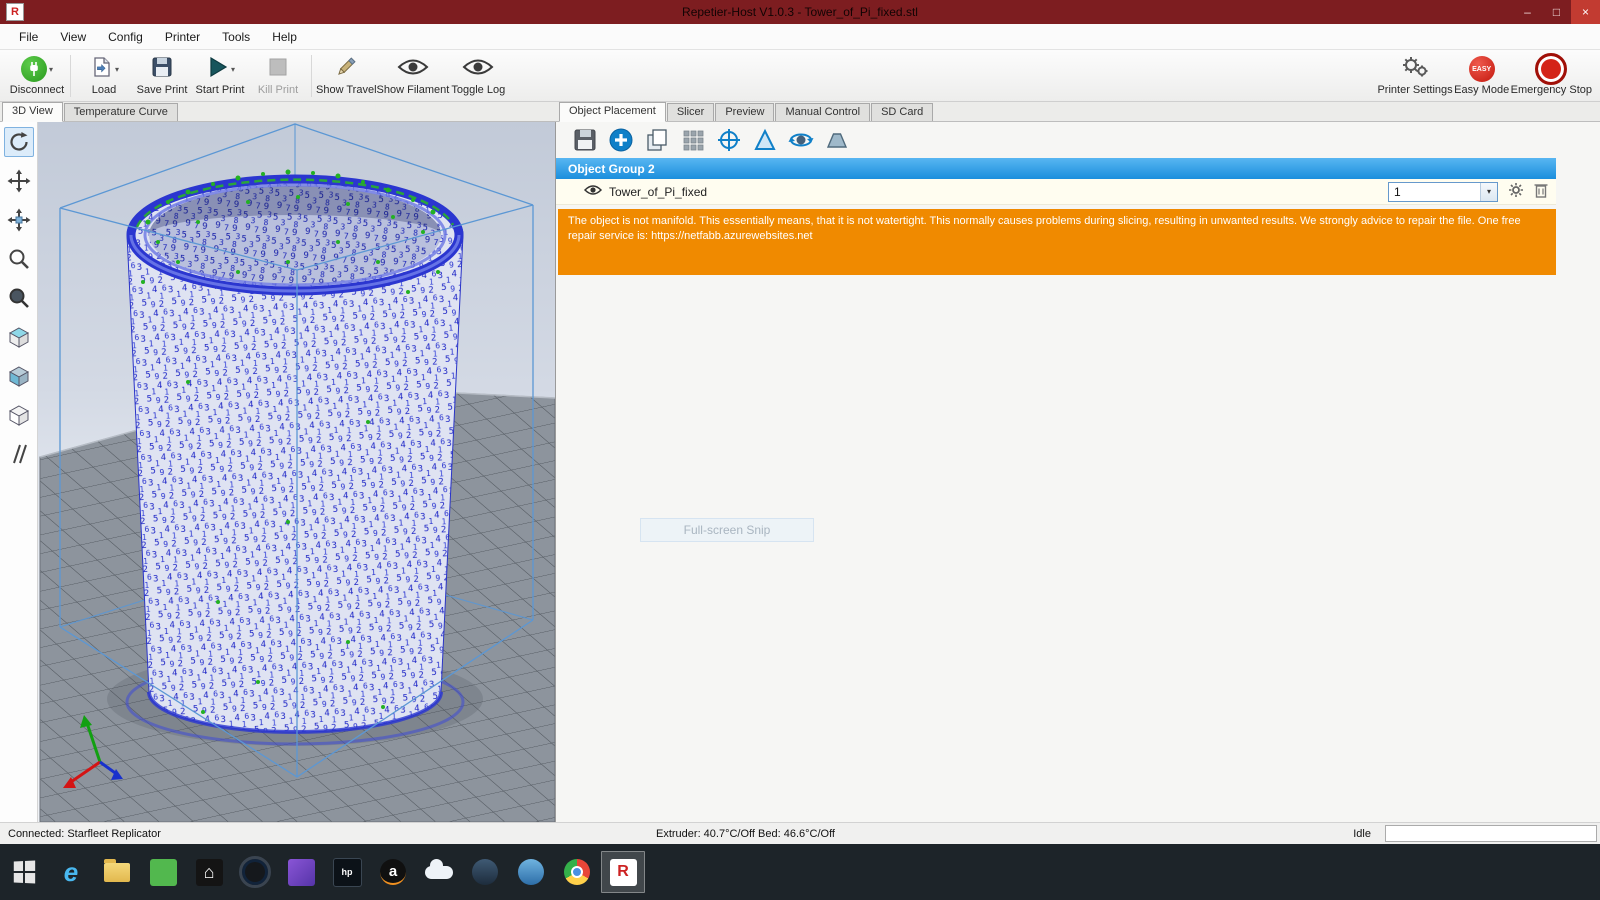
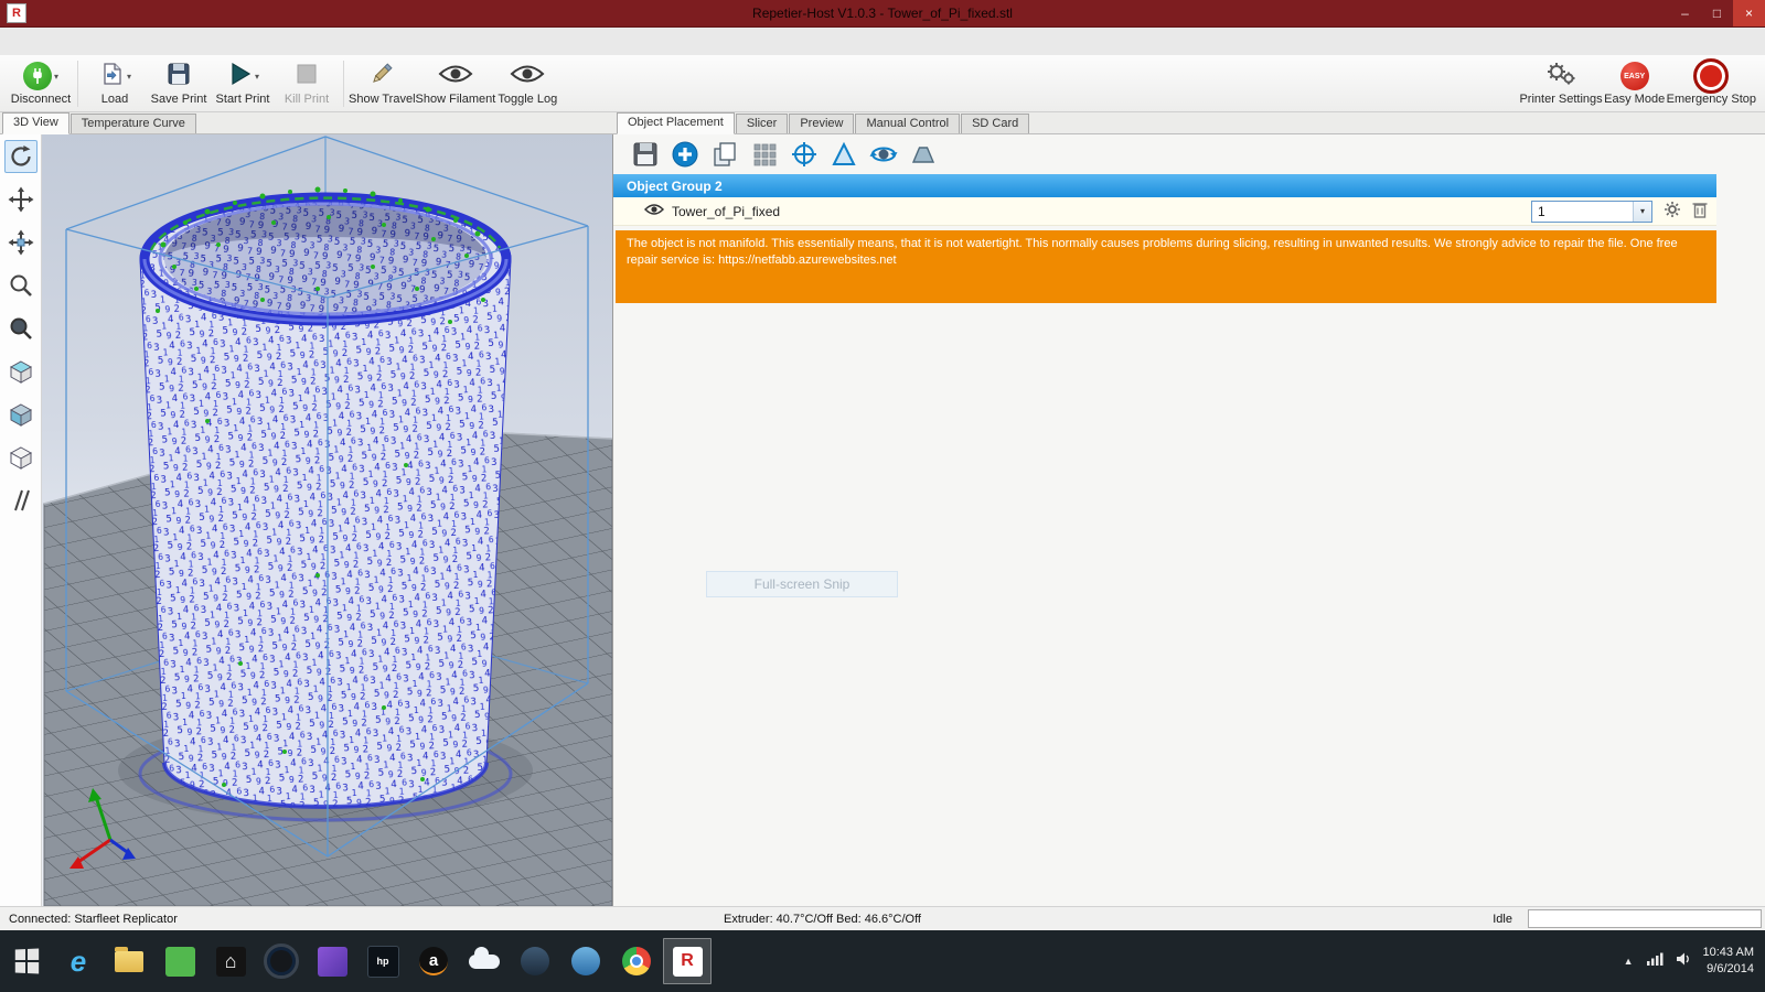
  R
  Repetier-Host V1.0.3 - Tower_of_Pi_fixed.stl
  –
  □
  ×
- File
- View
- Config
- Printer
- Tools
- Help
  ▾
  Disconnect
  ▾
  Load
  Save Print
  ▾
  Start Print
  Kill Print
  Show Travel
  Show Filament
  Toggle Log
  Printer Settings
  Easy Mode
  Emergency Stop
  3D View
  Temperature Curve
  Object Placement
  Slicer
  Preview
  Manual Control
  SD Card
  Object Group 2
  Tower_of_Pi_fixed
  1
  ▾
  The object is not manifold. This essentially means, that it is not watertight. This normally causes problems during slicing, resulting in unwanted results. We strongly advice to repair the file. One free repair service is: https://netfabb.azurewebsites.net
  Full-screen Snip
  Connected: Starfleet Replicator
  Extruder: 40.7°C/Off Bed: 46.6°C/Off
  Idle
  e
  ⌂
  hp
  a
  R
+ ▲
+ 10:43 AM
+ 9/6/2014
